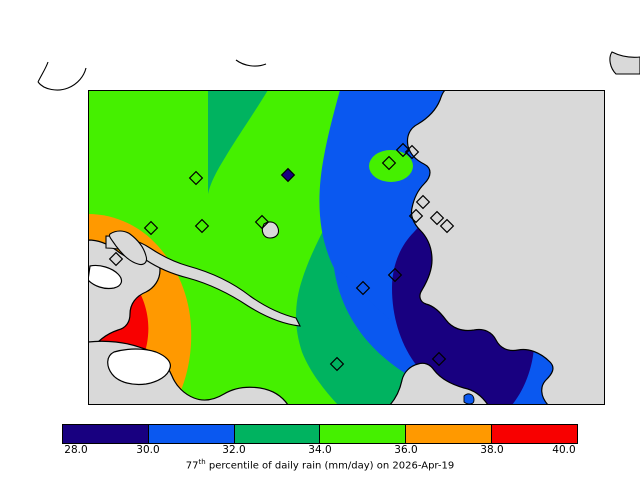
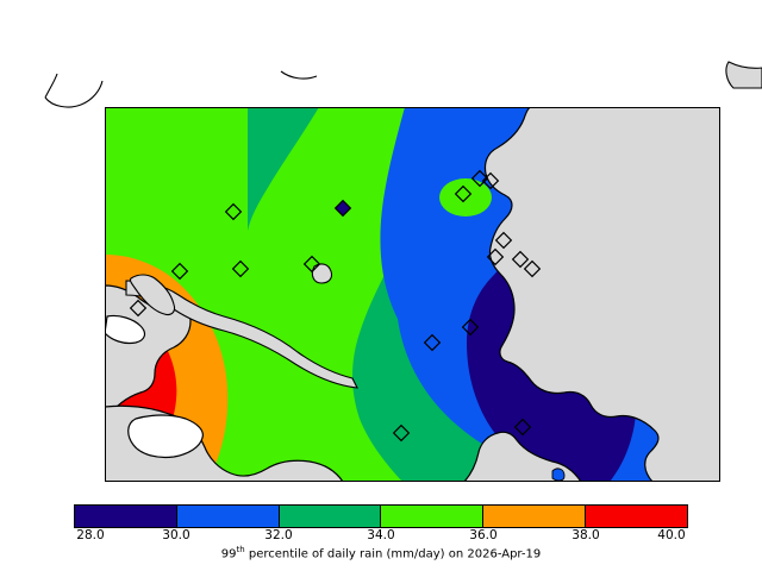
  28.0
  30.0
  32.0
  34.0
  36.0
  38.0
  40.0
- 77th percentile of daily rain (mm/day) on 2026-Apr-19
+ 99th percentile of daily rain (mm/day) on 2026-Apr-19
